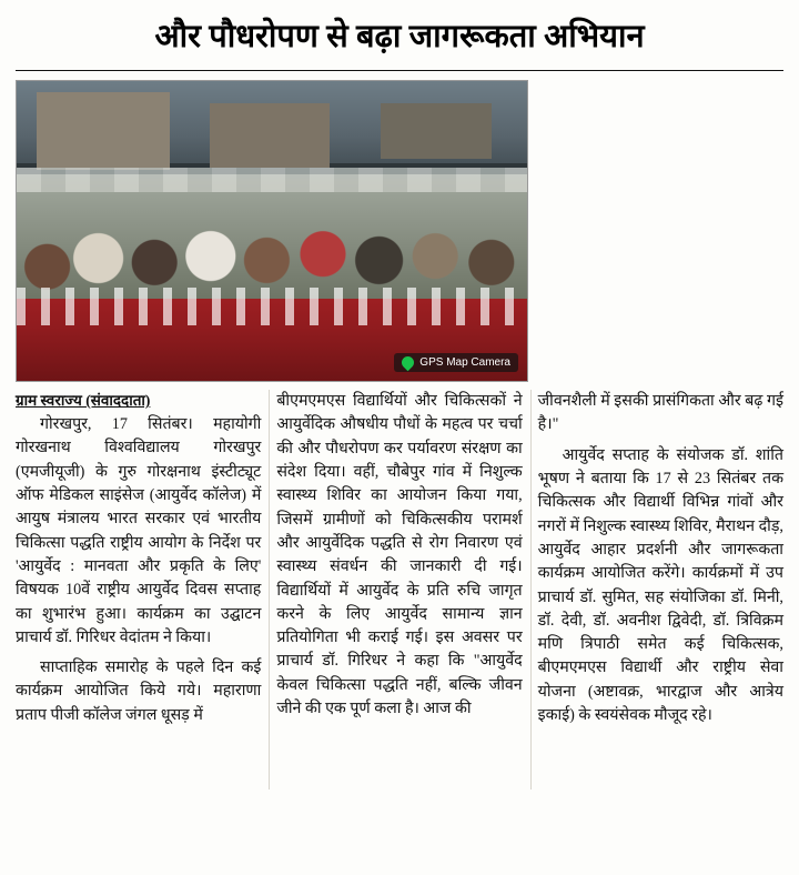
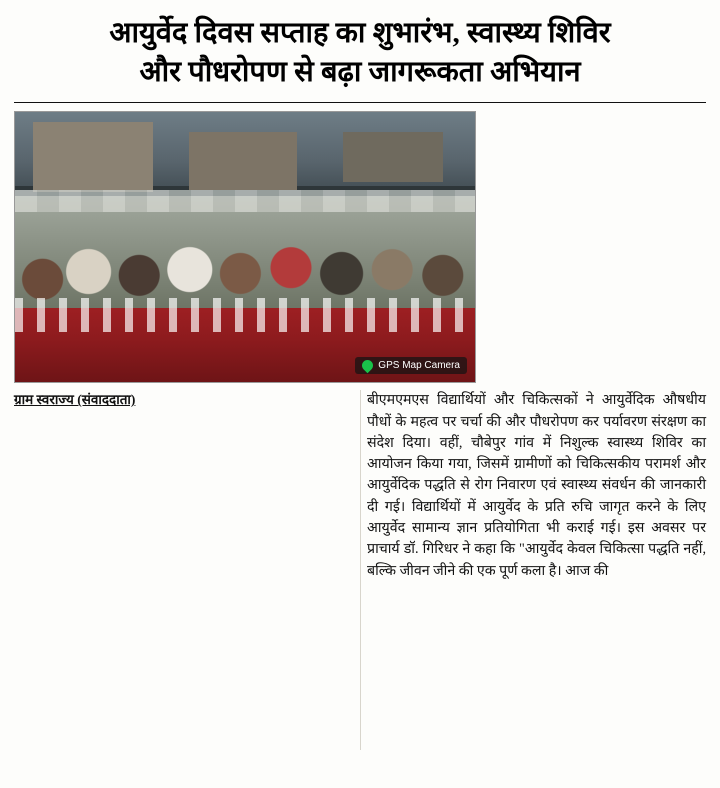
+ आयुर्वेद दिवस सप्ताह का शुभारंभ, स्वास्थ्य शिविर
  और पौधरोपण से बढ़ा जागरूकता अभियान
  GPS Map Camera
  ग्राम स्वराज्य (संवाददाता)
- गोरखपुर, 17 सितंबर। महायोगी गोरखनाथ विश्वविद्यालय गोरखपुर (एमजीयूजी) के गुरु गोरक्षनाथ इंस्टीट्यूट ऑफ मेडिकल साइंसेज (आयुर्वेद कॉलेज) में आयुष मंत्रालय भारत सरकार एवं भारतीय चिकित्सा पद्धति राष्ट्रीय आयोग के निर्देश पर 'आयुर्वेद : मानवता और प्रकृति के लिए' विषयक 10वें राष्ट्रीय आयुर्वेद दिवस सप्ताह का शुभारंभ हुआ। कार्यक्रम का उद्घाटन प्राचार्य डॉ. गिरिधर वेदांतम ने किया।
- साप्ताहिक समारोह के पहले दिन कई कार्यक्रम आयोजित किये गये। महाराणा प्रताप पीजी कॉलेज जंगल धूसड़ में
  बीएमएमएस विद्यार्थियों और चिकित्सकों ने आयुर्वेदिक औषधीय पौधों के महत्व पर चर्चा की और पौधरोपण कर पर्यावरण संरक्षण का संदेश दिया। वहीं, चौबेपुर गांव में निशुल्क स्वास्थ्य शिविर का आयोजन किया गया, जिसमें ग्रामीणों को चिकित्सकीय परामर्श और आयुर्वेदिक पद्धति से रोग निवारण एवं स्वास्थ्य संवर्धन की जानकारी दी गई। विद्यार्थियों में आयुर्वेद के प्रति रुचि जागृत करने के लिए आयुर्वेद सामान्य ज्ञान प्रतियोगिता भी कराई गई। इस अवसर पर प्राचार्य डॉ. गिरिधर ने कहा कि "आयुर्वेद केवल चिकित्सा पद्धति नहीं, बल्कि जीवन जीने की एक पूर्ण कला है। आज की
- जीवनशैली में इसकी प्रासंगिकता और बढ़ गई है।"
- आयुर्वेद सप्ताह के संयोजक डॉ. शांति भूषण ने बताया कि 17 से 23 सितंबर तक चिकित्सक और विद्यार्थी विभिन्न गांवों और नगरों में निशुल्क स्वास्थ्य शिविर, मैराथन दौड़, आयुर्वेद आहार प्रदर्शनी और जागरूकता कार्यक्रम आयोजित करेंगे। कार्यक्रमों में उप प्राचार्य डॉ. सुमित, सह संयोजिका डॉ. मिनी, डॉ. देवी, डॉ. अवनीश द्विवेदी, डॉ. त्रिविक्रम मणि त्रिपाठी समेत कई चिकित्सक, बीएमएमएस विद्यार्थी और राष्ट्रीय सेवा योजना (अष्टावक्र, भारद्वाज और आत्रेय इकाई) के स्वयंसेवक मौजूद रहे।
